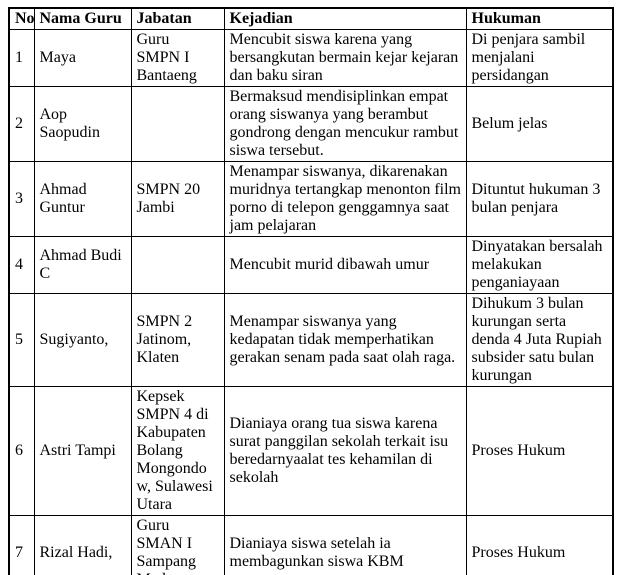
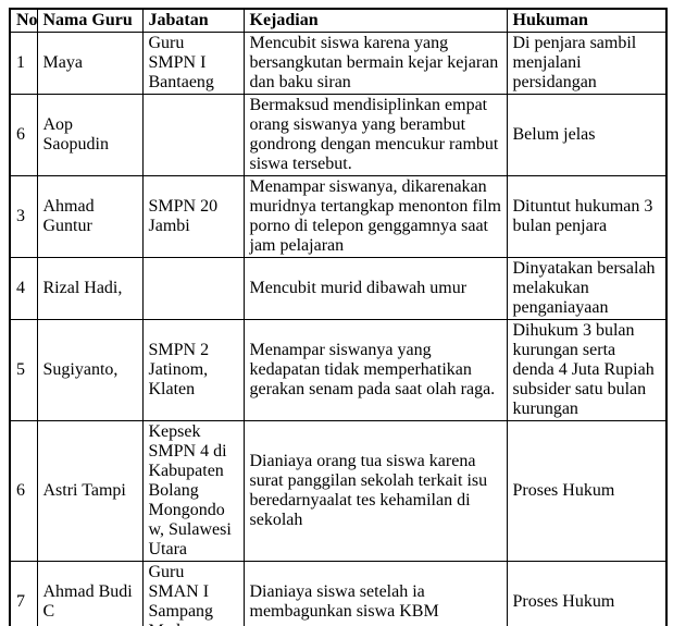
  No	Nama Guru	Jabatan	Kejadian	Hukuman
  1	Maya	Guru SMPN I Bantaeng	Mencubit siswa karena yang bersangkutan bermain kejar kejaran dan baku siran	Di penjara sambil menjalani persidangan
- 2	Aop Saopudin		Bermaksud mendisiplinkan empat orang siswanya yang berambut gondrong dengan mencukur rambut siswa tersebut.	Belum jelas
+ 6	Aop Saopudin		Bermaksud mendisiplinkan empat orang siswanya yang berambut gondrong dengan mencukur rambut siswa tersebut.	Belum jelas
  3	Ahmad Guntur	SMPN 20 Jambi	Menampar siswanya, dikarenakan muridnya tertangkap menonton film porno di telepon genggamnya saat jam pelajaran	Dituntut hukuman 3 bulan penjara
- 4	Ahmad Budi C		Mencubit murid dibawah umur	Dinyatakan bersalah melakukan penganiayaan
+ 4	Rizal Hadi,		Mencubit murid dibawah umur	Dinyatakan bersalah melakukan penganiayaan
  5	Sugiyanto,	SMPN 2 Jatinom, Klaten	Menampar siswanya yang kedapatan tidak memperhatikan gerakan senam pada saat olah raga.	Dihukum 3 bulan kurungan serta denda 4 Juta Rupiah subsider satu bulan kurungan
  6	Astri Tampi	Kepsek SMPN 4 di Kabupaten Bolang Mongondo w, Sulawesi Utara	Dianiaya orang tua siswa karena surat panggilan sekolah terkait isu beredarnyaalat tes kehamilan di sekolah	Proses Hukum
- 7	Rizal Hadi,	Guru SMAN I Sampang	Dianiaya siswa setelah ia membagunkan siswa KBM	Proses Hukum
+ 7	Ahmad Budi C	Guru SMAN I Sampang	Dianiaya siswa setelah ia membagunkan siswa KBM	Proses Hukum
